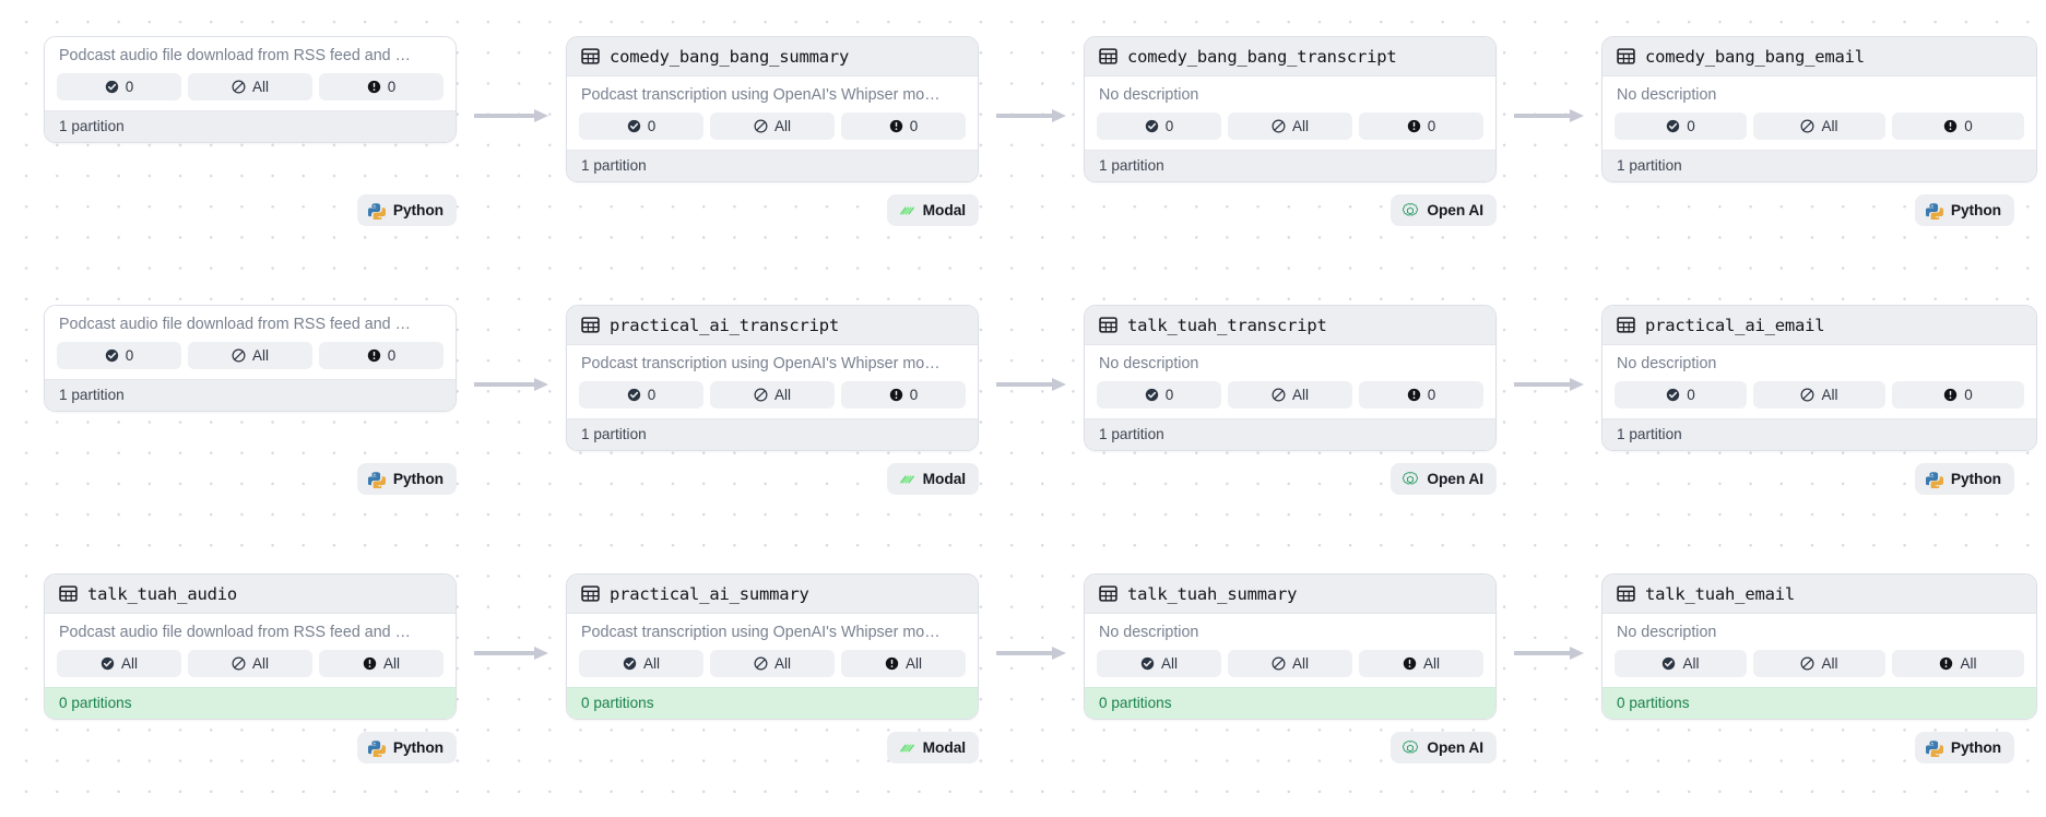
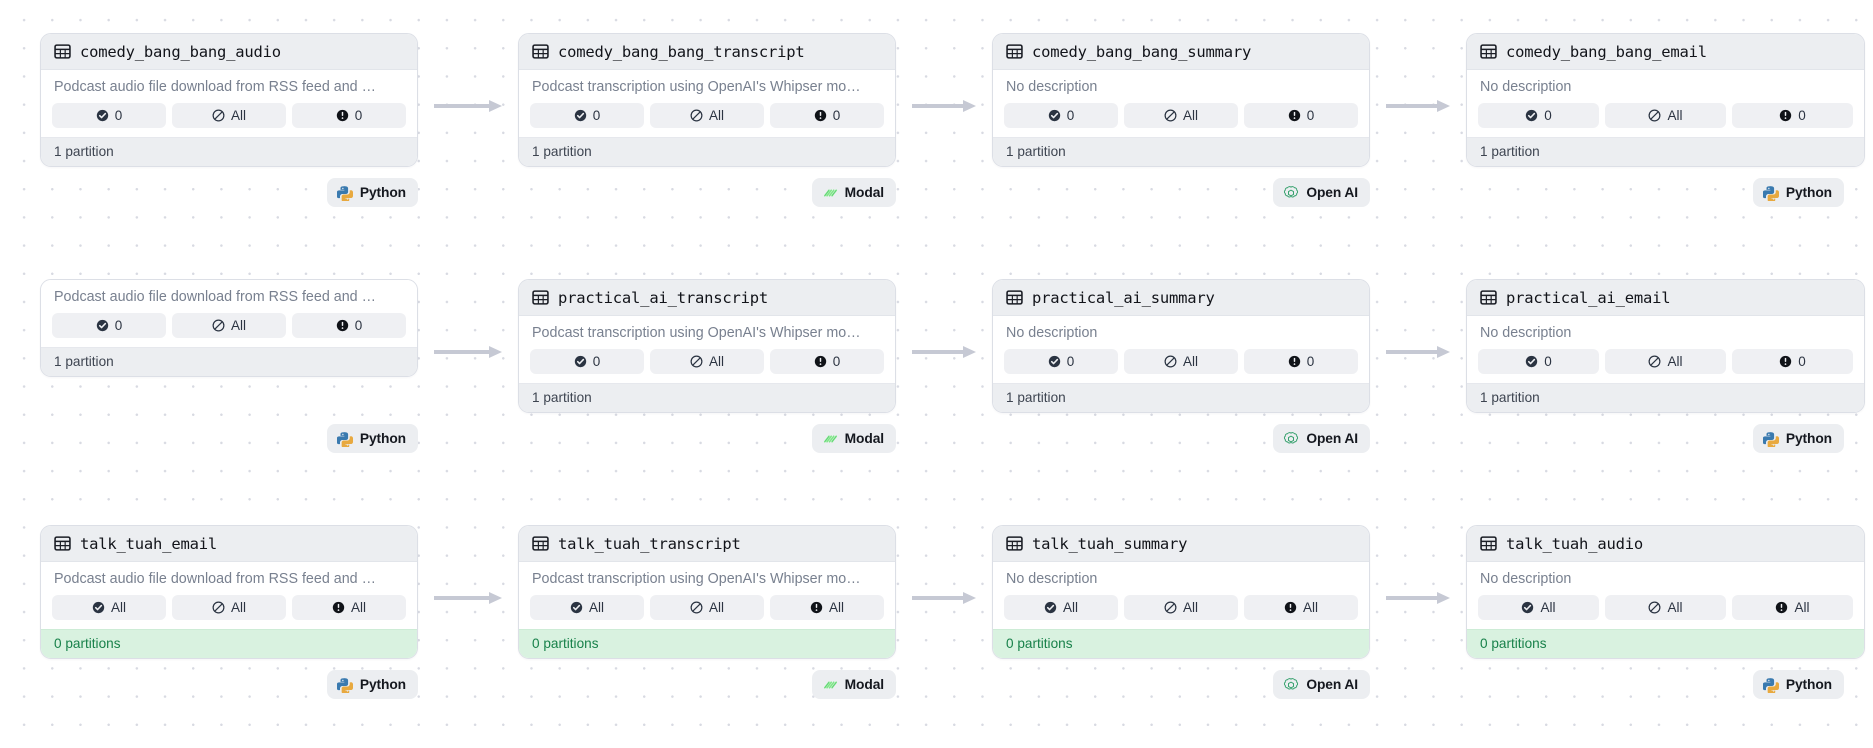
+ comedy_bang_bang_audio
  Podcast audio file download from RSS feed and …
  0
  All
  0
  1 partition
  Python
- comedy_bang_bang_summary
+ comedy_bang_bang_transcript
  Podcast transcription using OpenAI's Whipser mo…
  0
  All
  0
  1 partition
  Modal
- comedy_bang_bang_transcript
+ comedy_bang_bang_summary
  No description
  0
  All
  0
  1 partition
  Open AI
  comedy_bang_bang_email
  No description
  0
  All
  0
  1 partition
  Python
  Podcast audio file download from RSS feed and …
  0
  All
  0
  1 partition
  Python
  practical_ai_transcript
  Podcast transcription using OpenAI's Whipser mo…
  0
  All
  0
  1 partition
  Modal
- talk_tuah_transcript
+ practical_ai_summary
  No description
  0
  All
  0
  1 partition
  Open AI
  practical_ai_email
  No description
  0
  All
  0
  1 partition
  Python
- talk_tuah_audio
+ talk_tuah_email
  Podcast audio file download from RSS feed and …
  All
  All
  All
  0 partitions
  Python
- practical_ai_summary
+ talk_tuah_transcript
  Podcast transcription using OpenAI's Whipser mo…
  All
  All
  All
  0 partitions
  Modal
  talk_tuah_summary
  No description
  All
  All
  All
  0 partitions
  Open AI
- talk_tuah_email
+ talk_tuah_audio
  No description
  All
  All
  All
  0 partitions
  Python
